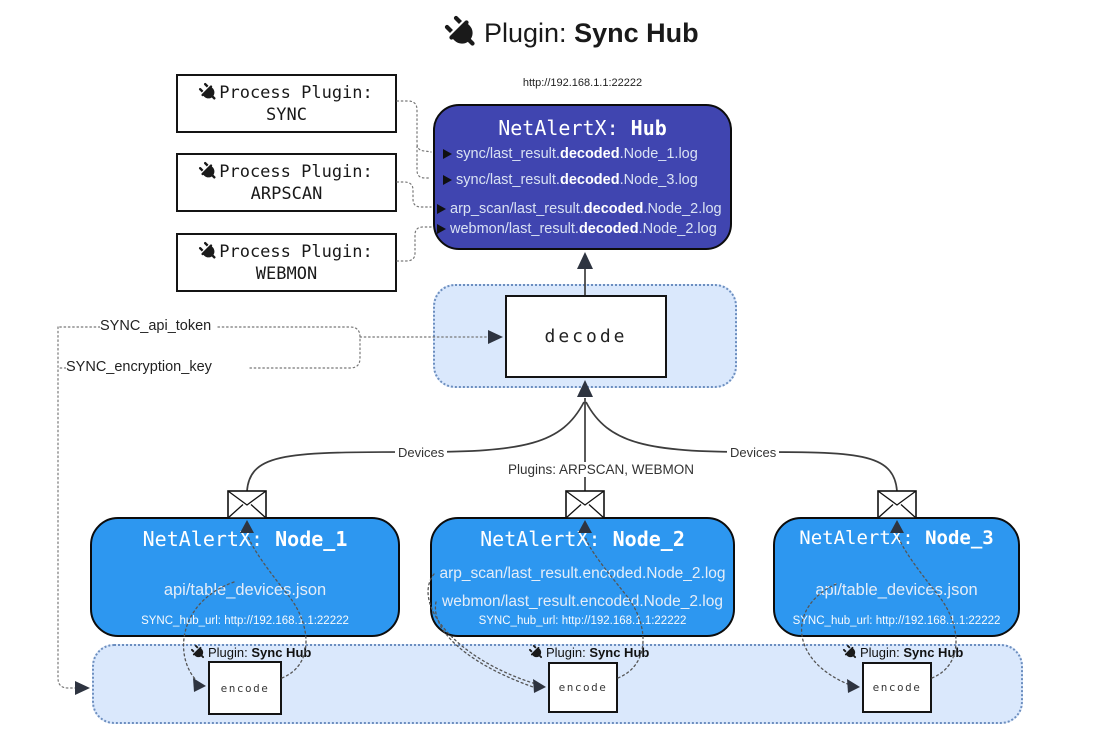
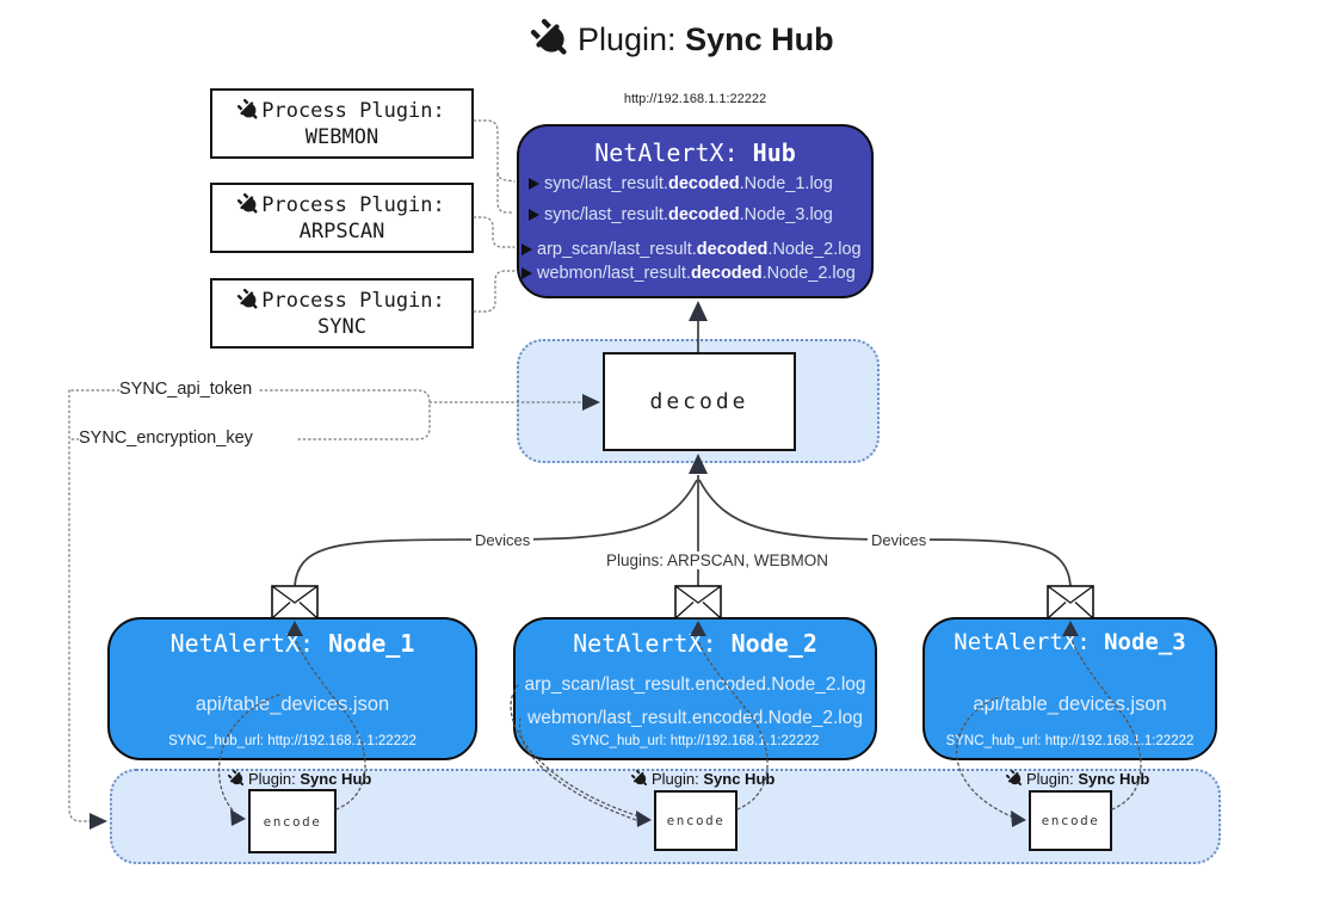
  Plugin: Sync Hub
  Process Plugin:
- SYNC
+ WEBMON
  Process Plugin:
  ARPSCAN
  Process Plugin:
- WEBMON
+ SYNC
  http://192.168.1.1:22222
  NetAlertX: Hub
  sync/last_result.decoded.Node_1.log
  sync/last_result.decoded.Node_3.log
  arp_scan/last_result.decoded.Node_2.log
  webmon/last_result.decoded.Node_2.log
  decode
  SYNC_api_token
  SYNC_encryption_key
  Devices
  Devices
  Plugins: ARPSCAN, WEBMON
  NetAlertX: Node_1
  api/table_devices.json
  SYNC_hb_url: http://192.168.1.1:22222
  NetAlertX: Node_2
  arp_scan/last_result.encoded.Node_2.log
  webmon/last_result.encoded.Node_2.log
  SYNC_hub_url: http://192.168.1.1:22222
  NetAlertX: Node_3
  api/table_devices.json
  SYNC_hub_url: http://192.168..1:22222
  Plugin: Sync Hub
  encode
  Plugin: Sync Hub
  encode
  Plugin: Sync Hub
  encode
